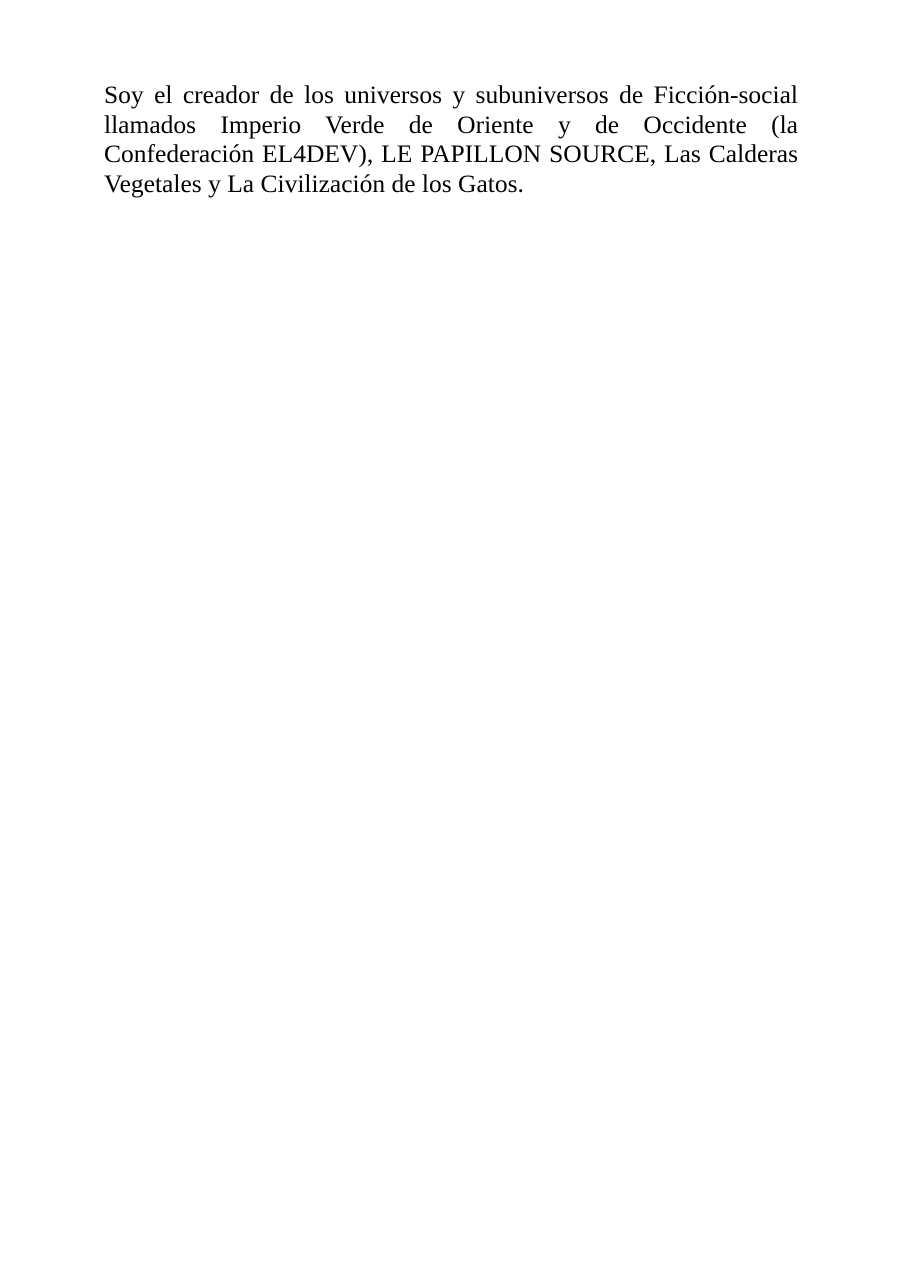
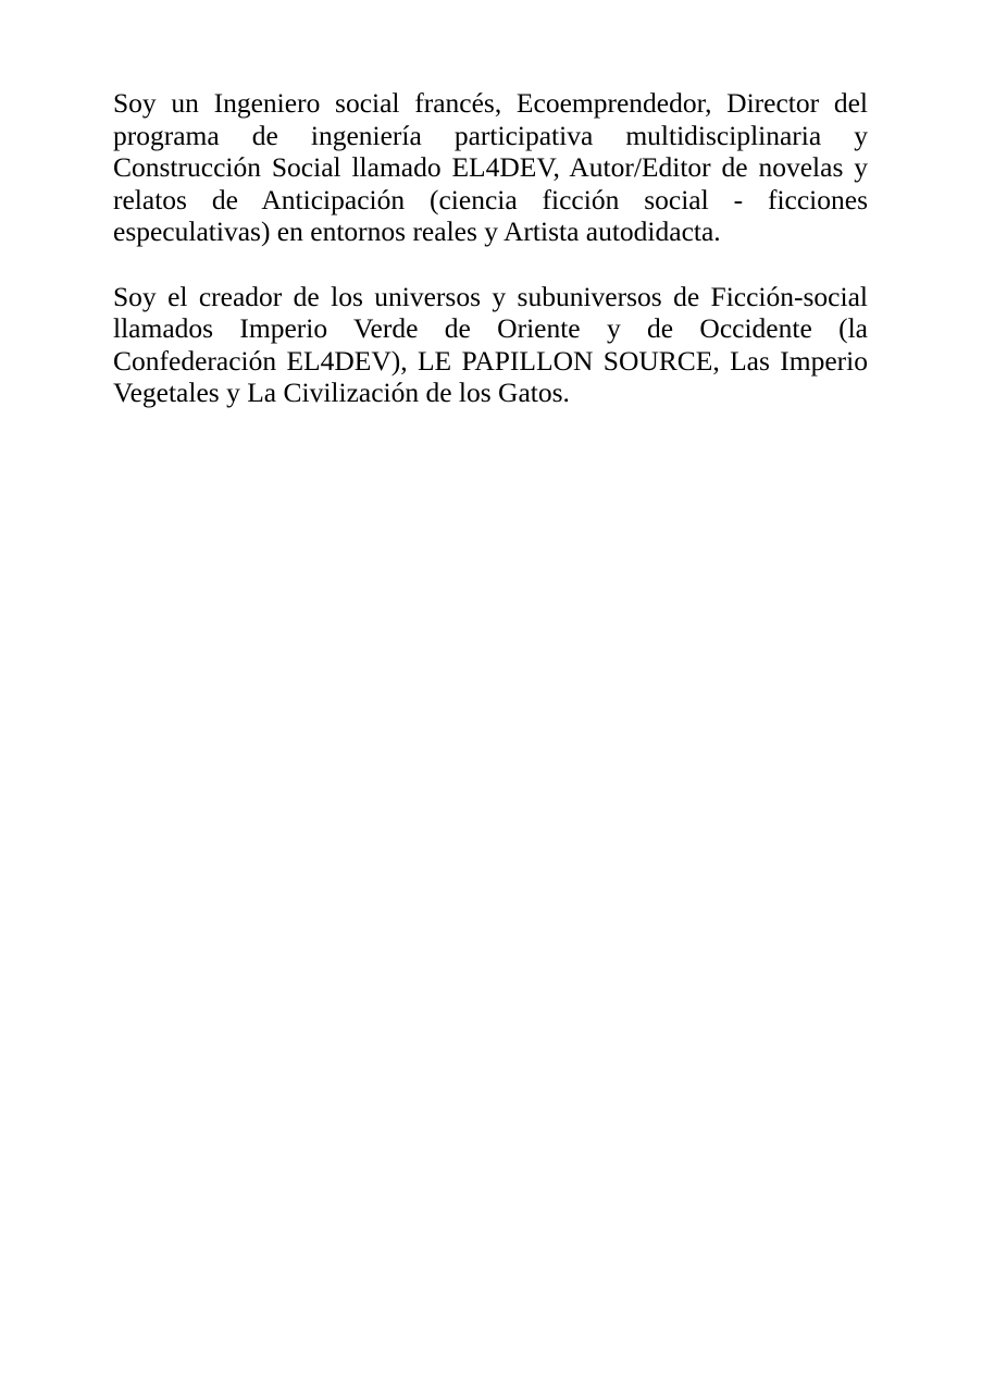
+ Soy un Ingeniero social francés, Ecoemprendedor, Director del programa de ingeniería participativa multidisciplinaria y Construcción Social llamado EL4DEV, Autor/Editor de novelas y relatos de Anticipación (ciencia ficción social - ficciones especulativas) en entornos reales y Artista autodidacta.
- Soy el creador de los universos y subuniversos de Ficción-social llamados Imperio Verde de Oriente y de Occidente (la Confederación EL4DEV), LE PAPILLON SOURCE, Las Calderas Vegetales y La Civilización de los Gatos.
+ Soy el creador de los universos y subuniversos de Ficción-social llamados Imperio Verde de Oriente y de Occidente (la Confederación EL4DEV), LE PAPILLON SOURCE, Las Imperio Vegetales y La Civilización de los Gatos.
